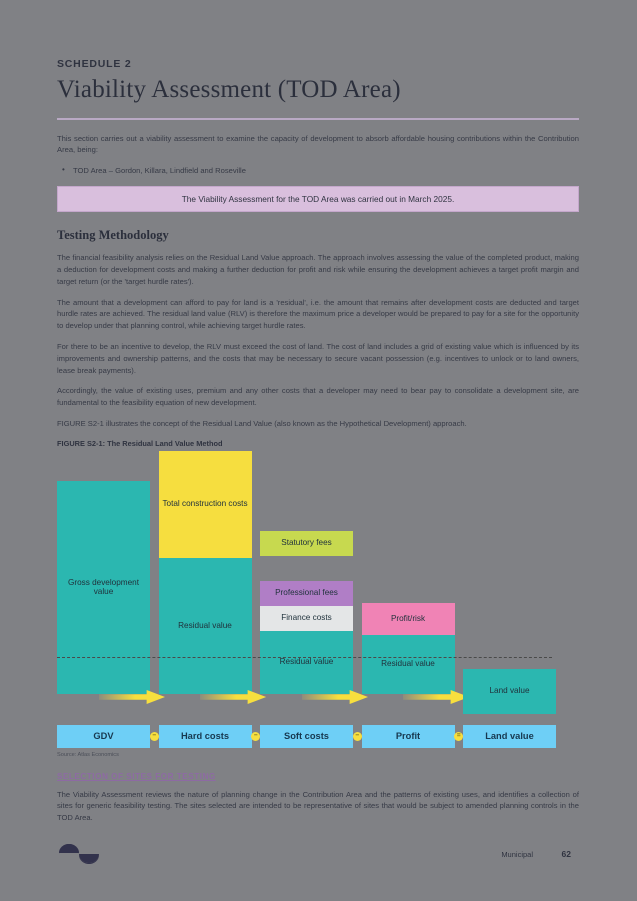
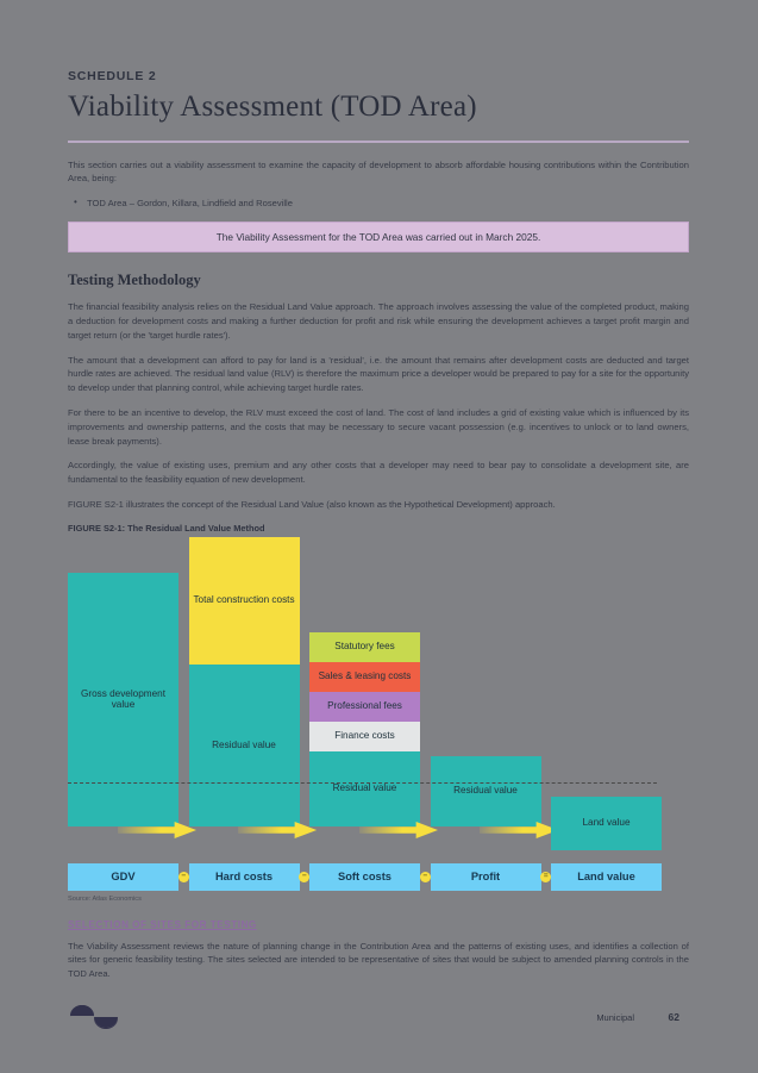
  SCHEDULE 2
  Viability Assessment (TOD Area)
  This section carries out a viability assessment to examine the capacity of development to absorb affordable housing contributions within the Contribution Area, being:
  TOD Area – Gordon, Killara, Lindfield and Roseville
  The Viability Assessment for the TOD Area was carried out in March 2025.
  Testing Methodology
  The financial feasibility analysis relies on the Residual Land Value approach. The approach involves assessing the value of the completed product, making a deduction for development costs and making a further deduction for profit and risk while ensuring the development achieves a target profit margin and target return (or the 'target hurdle rates').
  The amount that a development can afford to pay for land is a 'residual', i.e. the amount that remains after development costs are deducted and target hurdle rates are achieved. The residual land value (RLV) is therefore the maximum price a developer would be prepared to pay for a site for the opportunity to develop under that planning control, while achieving target hurdle rates.
  For there to be an incentive to develop, the RLV must exceed the cost of land. The cost of land includes a grid of existing value which is influenced by its improvements and ownership patterns, and the costs that may be necessary to secure vacant possession (e.g. incentives to unlock or to land owners, lease break payments).
  Accordingly, the value of existing uses, premium and any other costs that a developer may need to bear pay to consolidate a development site, are fundamental to the feasibility equation of new development.
  FIGURE S2-1 illustrates the concept of the Residual Land Value (also known as the Hypothetical Development) approach.
  FIGURE S2-1: The Residual Land Value Method
  Gross development value
  GDV
  Total construction costs
  Residual value
  Hard costs
  Statutory fees
+ Sales & leasing costs
  Professional fees
  Finance costs
  Residual value
  Soft costs
- Profit/risk
  Residual value
  Profit
  Land value
  Land value
  SELECTION OF SITES FOR TESTING
  The Viability Assessment reviews the nature of planning change in the Contribution Area and the patterns of existing uses, and identifies a collection of sites for generic feasibility testing. The sites selected are intended to be representative of sites that would be subject to amended planning controls in the TOD Area.
  Municipal
  62
